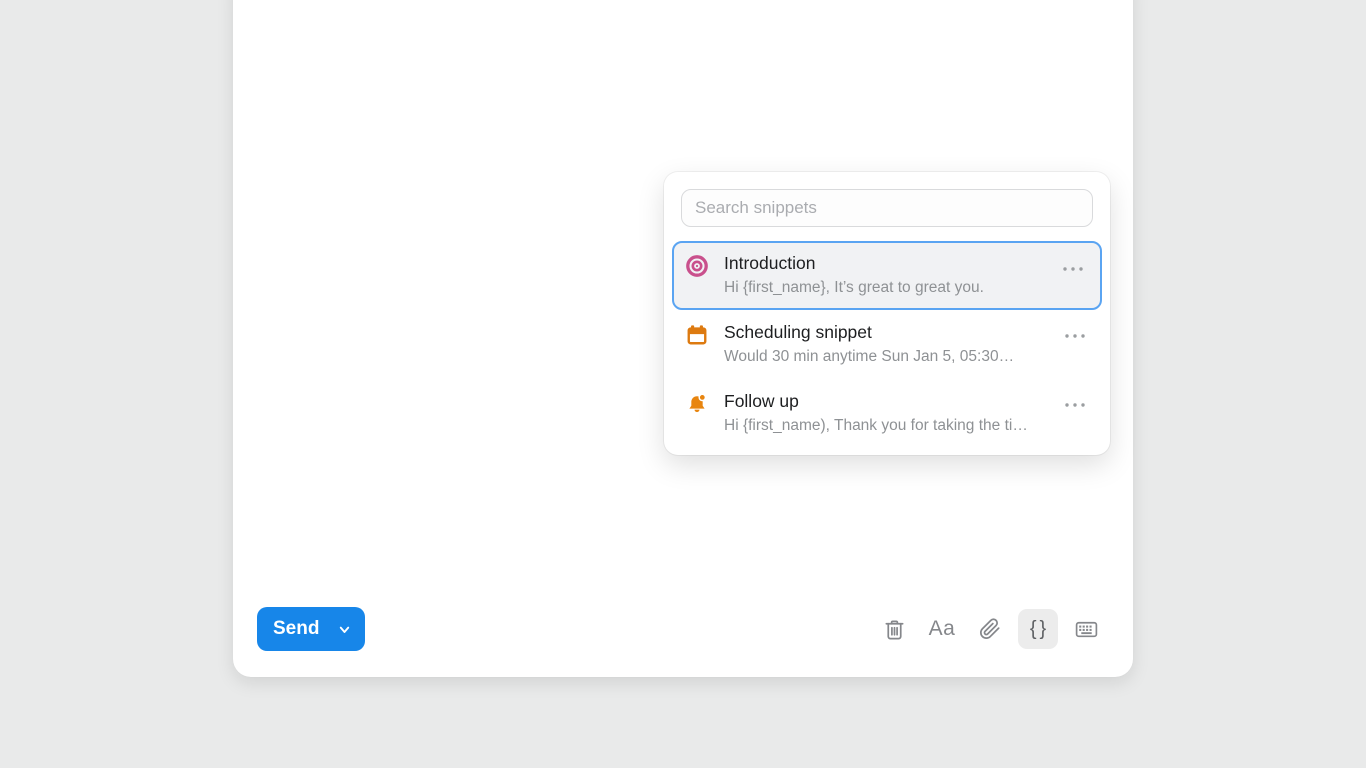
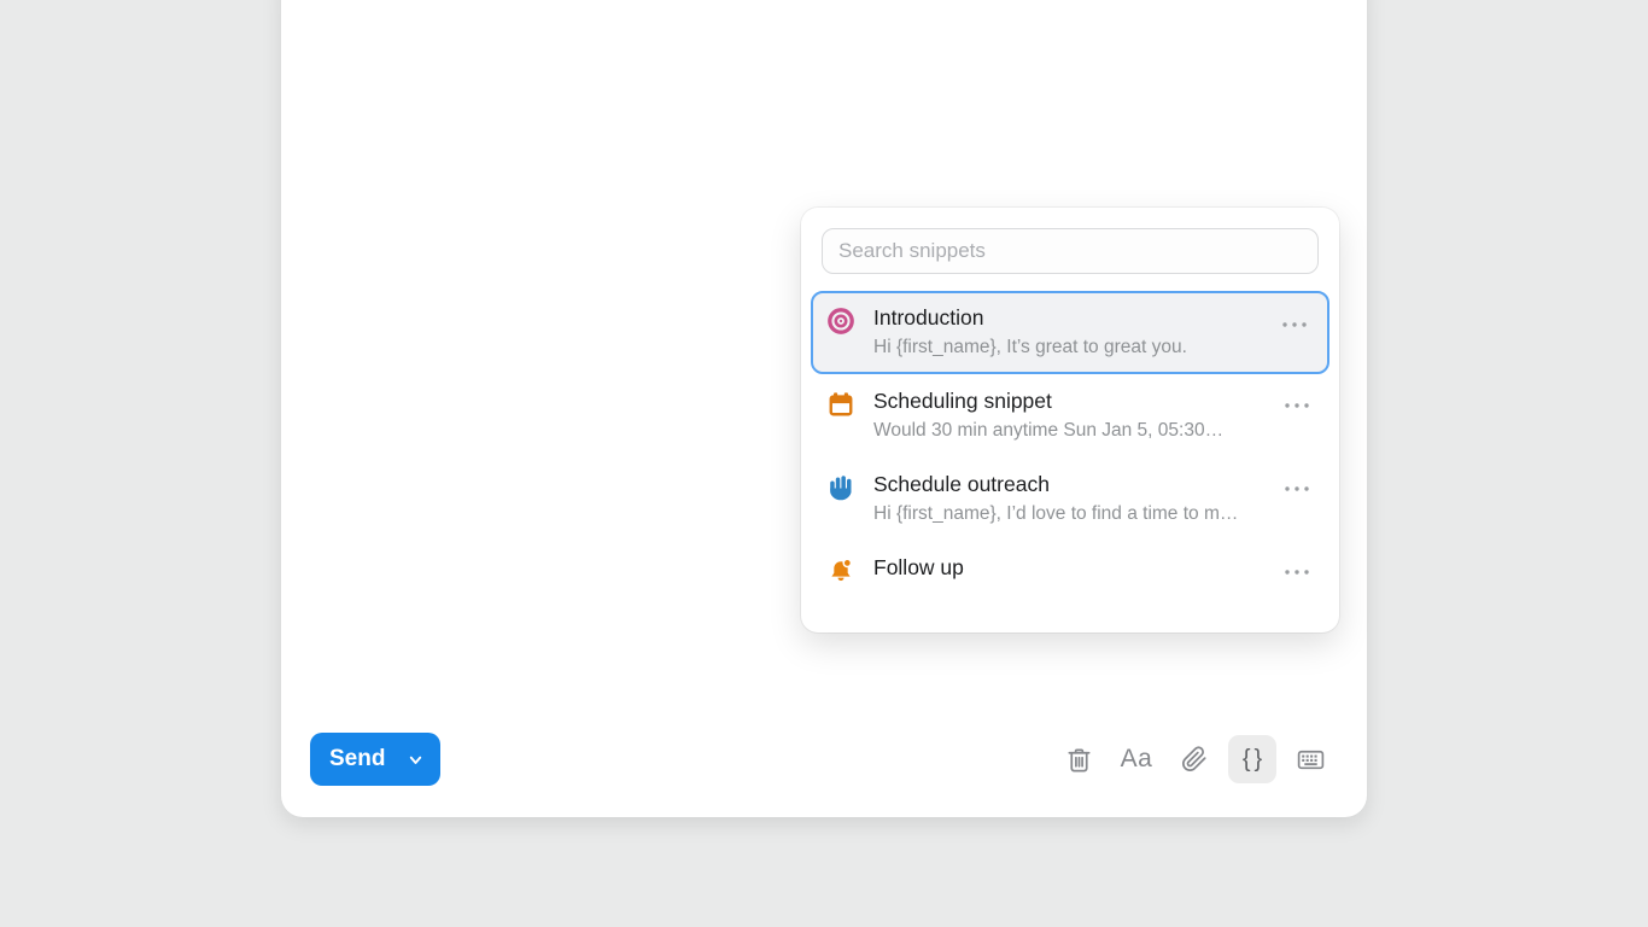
  Send
  Aa
  {}
  Search snippets
  Introduction
  Hi {first_name}, It’s great to great you.
  Scheduling snippet
  Would 30 min anytime Sun Jan 5, 05:30…
+ Schedule outreach
+ Hi {first_name}, I’d love to find a time to m…
  Follow up
- Hi {first_name), Thank you for taking the ti…
